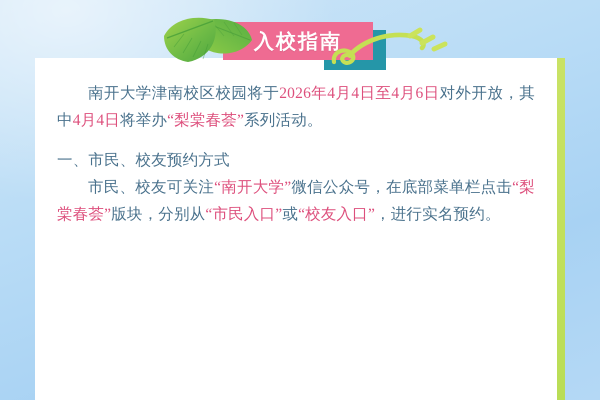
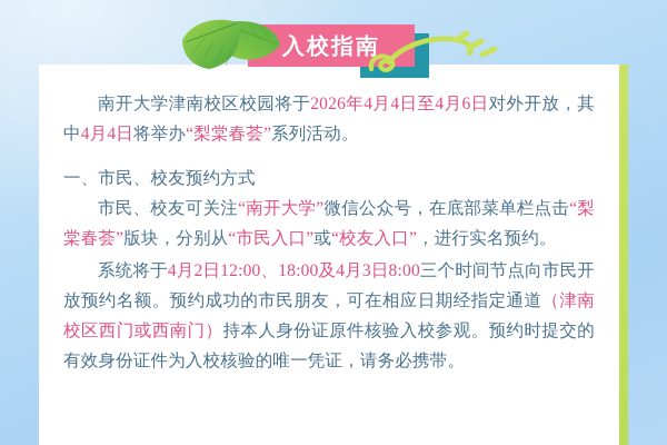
  入校指南
  南开大学津南校区校园将于2026年4月4日至4月6日对外开放，其中4月4日将举办“梨棠春荟”系列活动。
  一、市民、校友预约方式
  市民、校友可关注“南开大学”微信公众号，在底部菜单栏点击“梨棠春荟”版块，分别从“市民入口”或“校友入口”，进行实名预约。
+ 系统将于4月2日12:00、18:00及4月3日8:00三个时间节点向市民开放预约名额。预约成功的市民朋友，可在相应日期经指定通道（津南校区西门或西南门）持本人身份证原件核验入校参观。预约时提交的有效身份证件为入校核验的唯一凭证，请务必携带。
